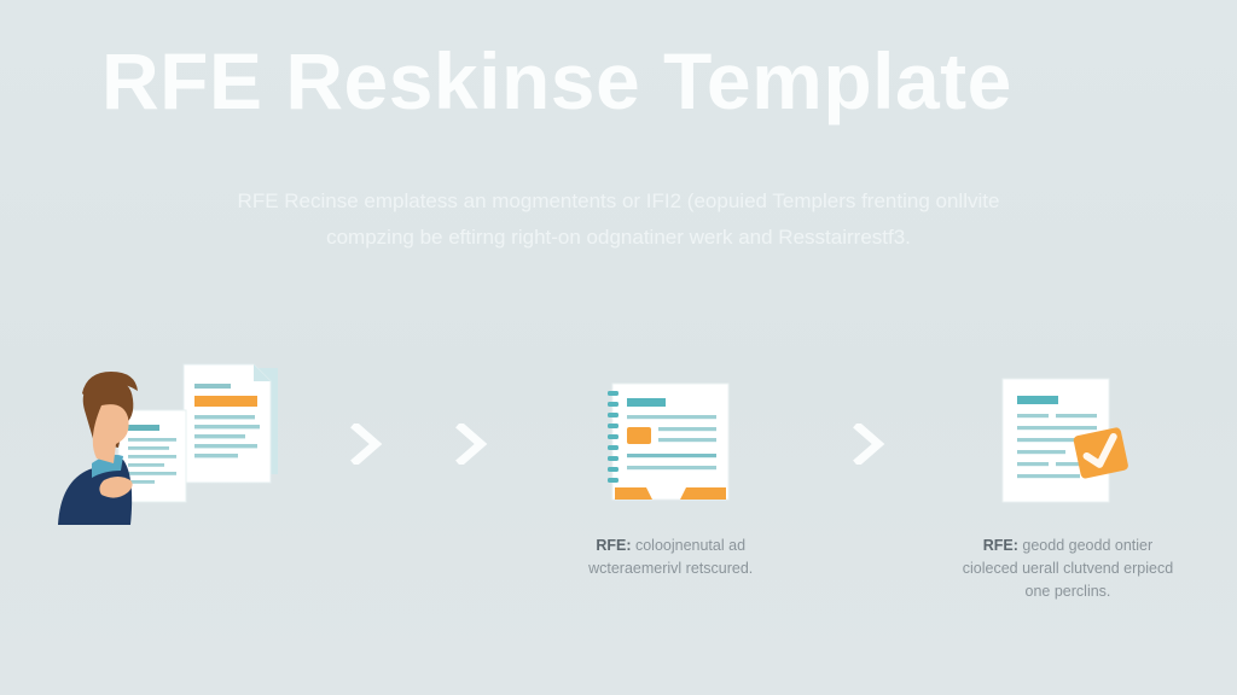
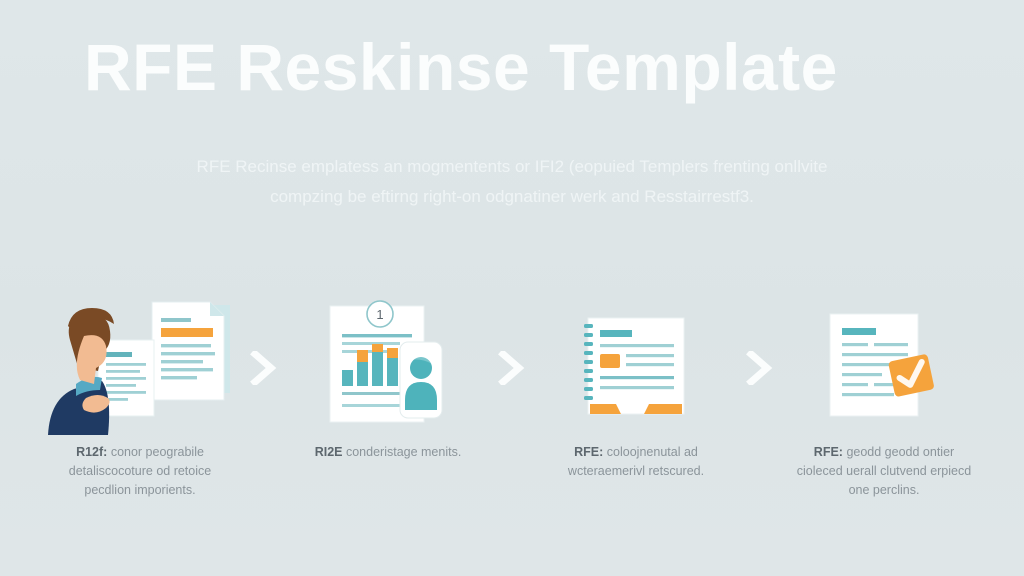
  RFE Reskinse Template
+ R12f: conor peograbile detaliscocoture od retoice pecdlion imporients.
+ 1
+ RI2E conderistage menits.
  RFE: coloojnenutal ad wcteraemerivl retscured.
  RFE: geodd geodd ontier cioleced uerall clutvend erpiecd one perclins.
